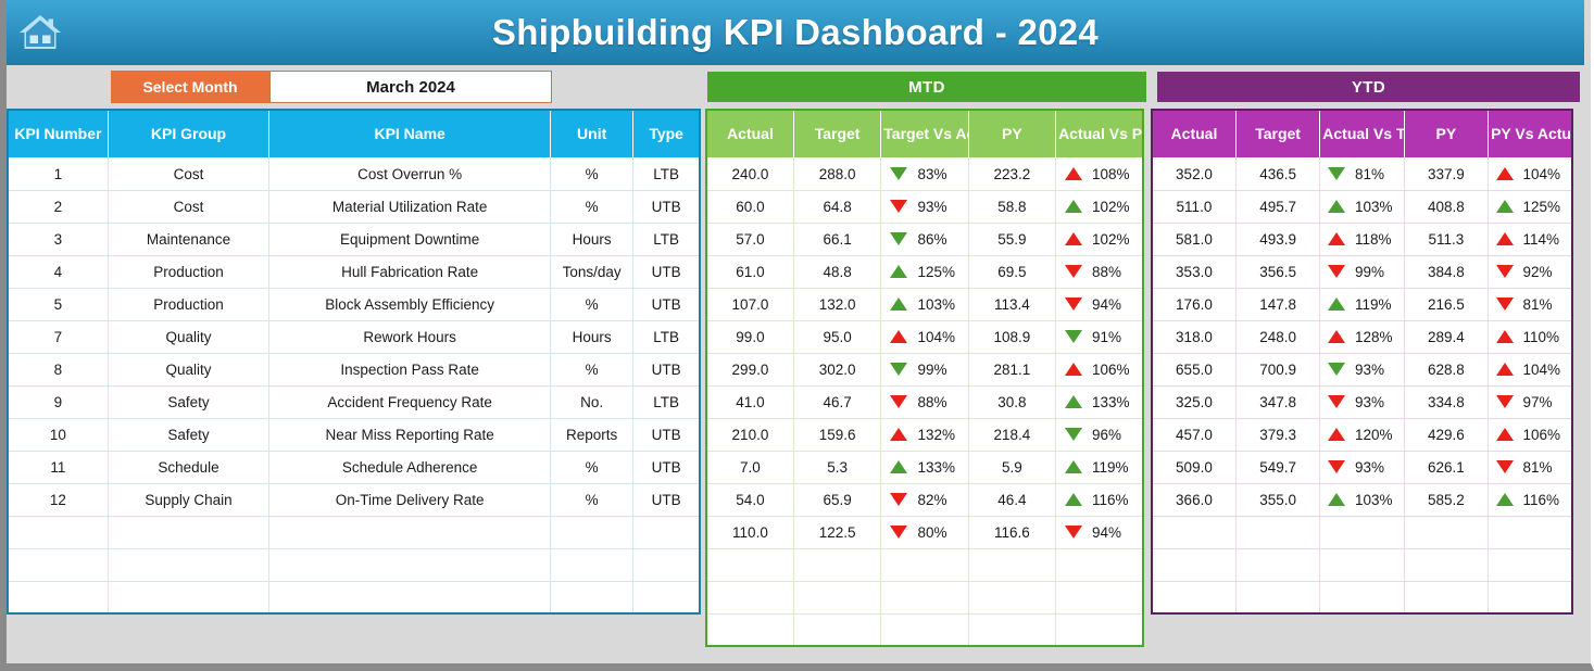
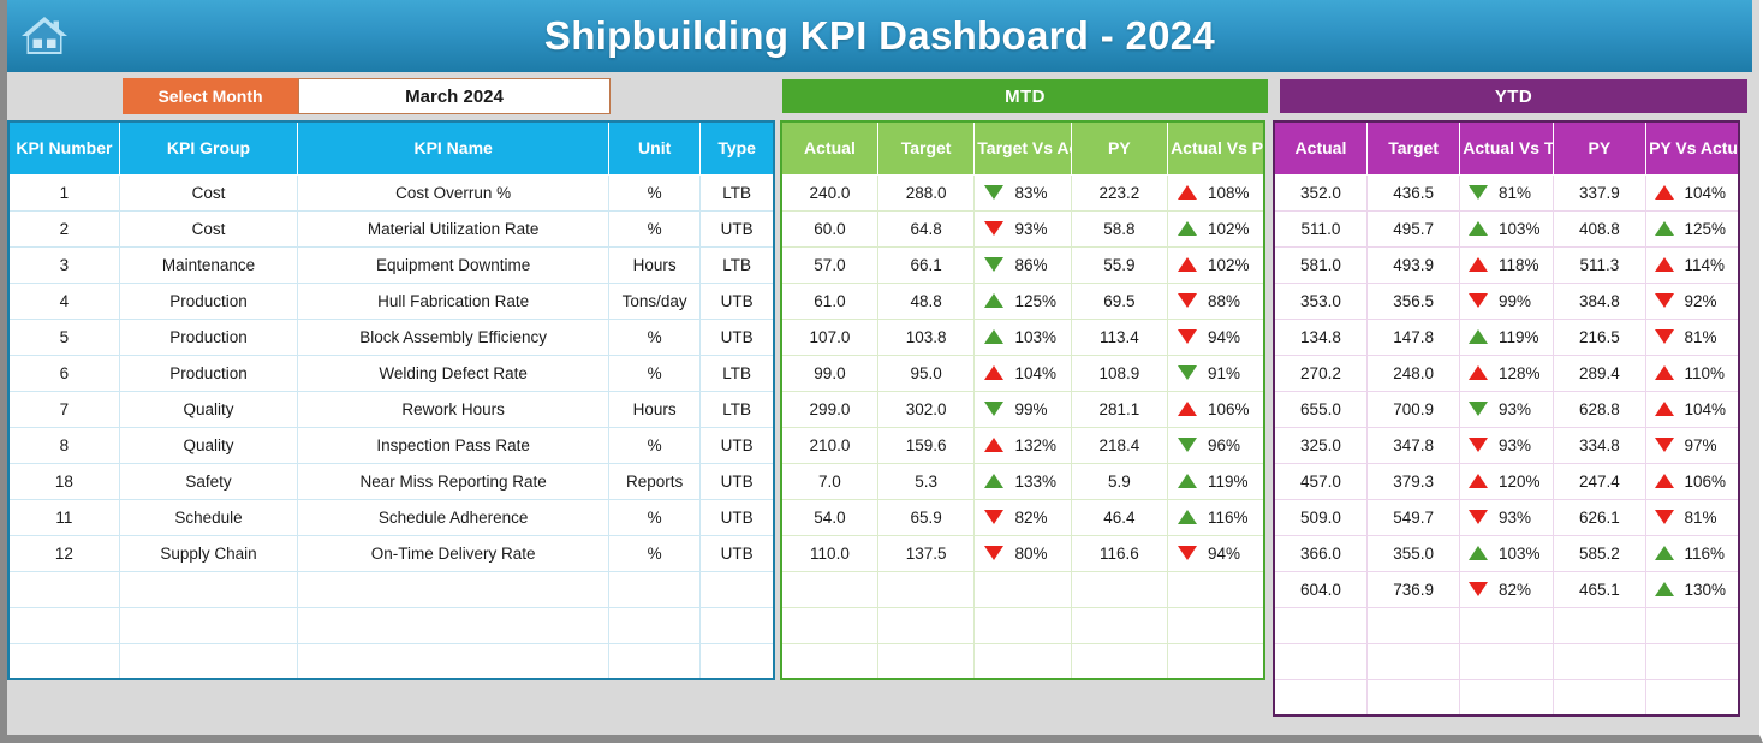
  Shipbuilding KPI Dashboard - 2024
  Select Month
  March 2024
  MTD
  YTD
  KPI Number	KPI Group	KPI Name	Unit	Type
  1	Cost	Cost Overrun %	%	LTB
  2	Cost	Material Utilization Rate	%	UTB
  3	Maintenance	Equipment Downtime	Hours	LTB
  4	Production	Hull Fabrication Rate	Tons/day	UTB
  5	Production	Block Assembly Efficiency	%	UTB
+ 6	Production	Welding Defect Rate	%	LTB
  7	Quality	Rework Hours	Hours	LTB
  8	Quality	Inspection Pass Rate	%	UTB
- 9	Safety	Accident Frequency Rate	No.	LTB
- 10	Safety	Near Miss Reporting Rate	Reports	UTB
+ 18	Safety	Near Miss Reporting Rate	Reports	UTB
  11	Schedule	Schedule Adherence	%	UTB
  12	Supply Chain	On-Time Delivery Rate	%	UTB
  Actual	Target	Target Vs A	PY	Actual Vs P
  240.0	288.0	83%	223.2	108%
  60.0	64.8	93%	58.8	102%
  57.0	66.1	86%	55.9	102%
  61.0	48.8	125%	69.5	88%
- 107.0	132.0	103%	113.4	94%
+ 107.0	103.8	103%	113.4	94%
  99.0	95.0	104%	108.9	91%
  299.0	302.0	99%	281.1	106%
- 41.0	46.7	88%	30.8	133%
  210.0	159.6	132%	218.4	96%
  7.0	5.3	133%	5.9	119%
  54.0	65.9	82%	46.4	116%
- 110.0	122.5	80%	116.6	94%
+ 110.0	137.5	80%	116.6	94%
  Actual	Target	Actual Vs T	PY	PY Vs Actu
  352.0	436.5	81%	337.9	104%
  511.0	495.7	103%	408.8	125%
  581.0	493.9	118%	511.3	114%
  353.0	356.5	99%	384.8	92%
- 176.0	147.8	119%	216.5	81%
+ 134.8	147.8	119%	216.5	81%
- 318.0	248.0	128%	289.4	110%
+ 270.2	248.0	128%	289.4	110%
  655.0	700.9	93%	628.8	104%
  325.0	347.8	93%	334.8	97%
- 457.0	379.3	120%	429.6	106%
+ 457.0	379.3	120%	247.4	106%
  509.0	549.7	93%	626.1	81%
  366.0	355.0	103%	585.2	116%
+ 604.0	736.9	82%	465.1	130%
